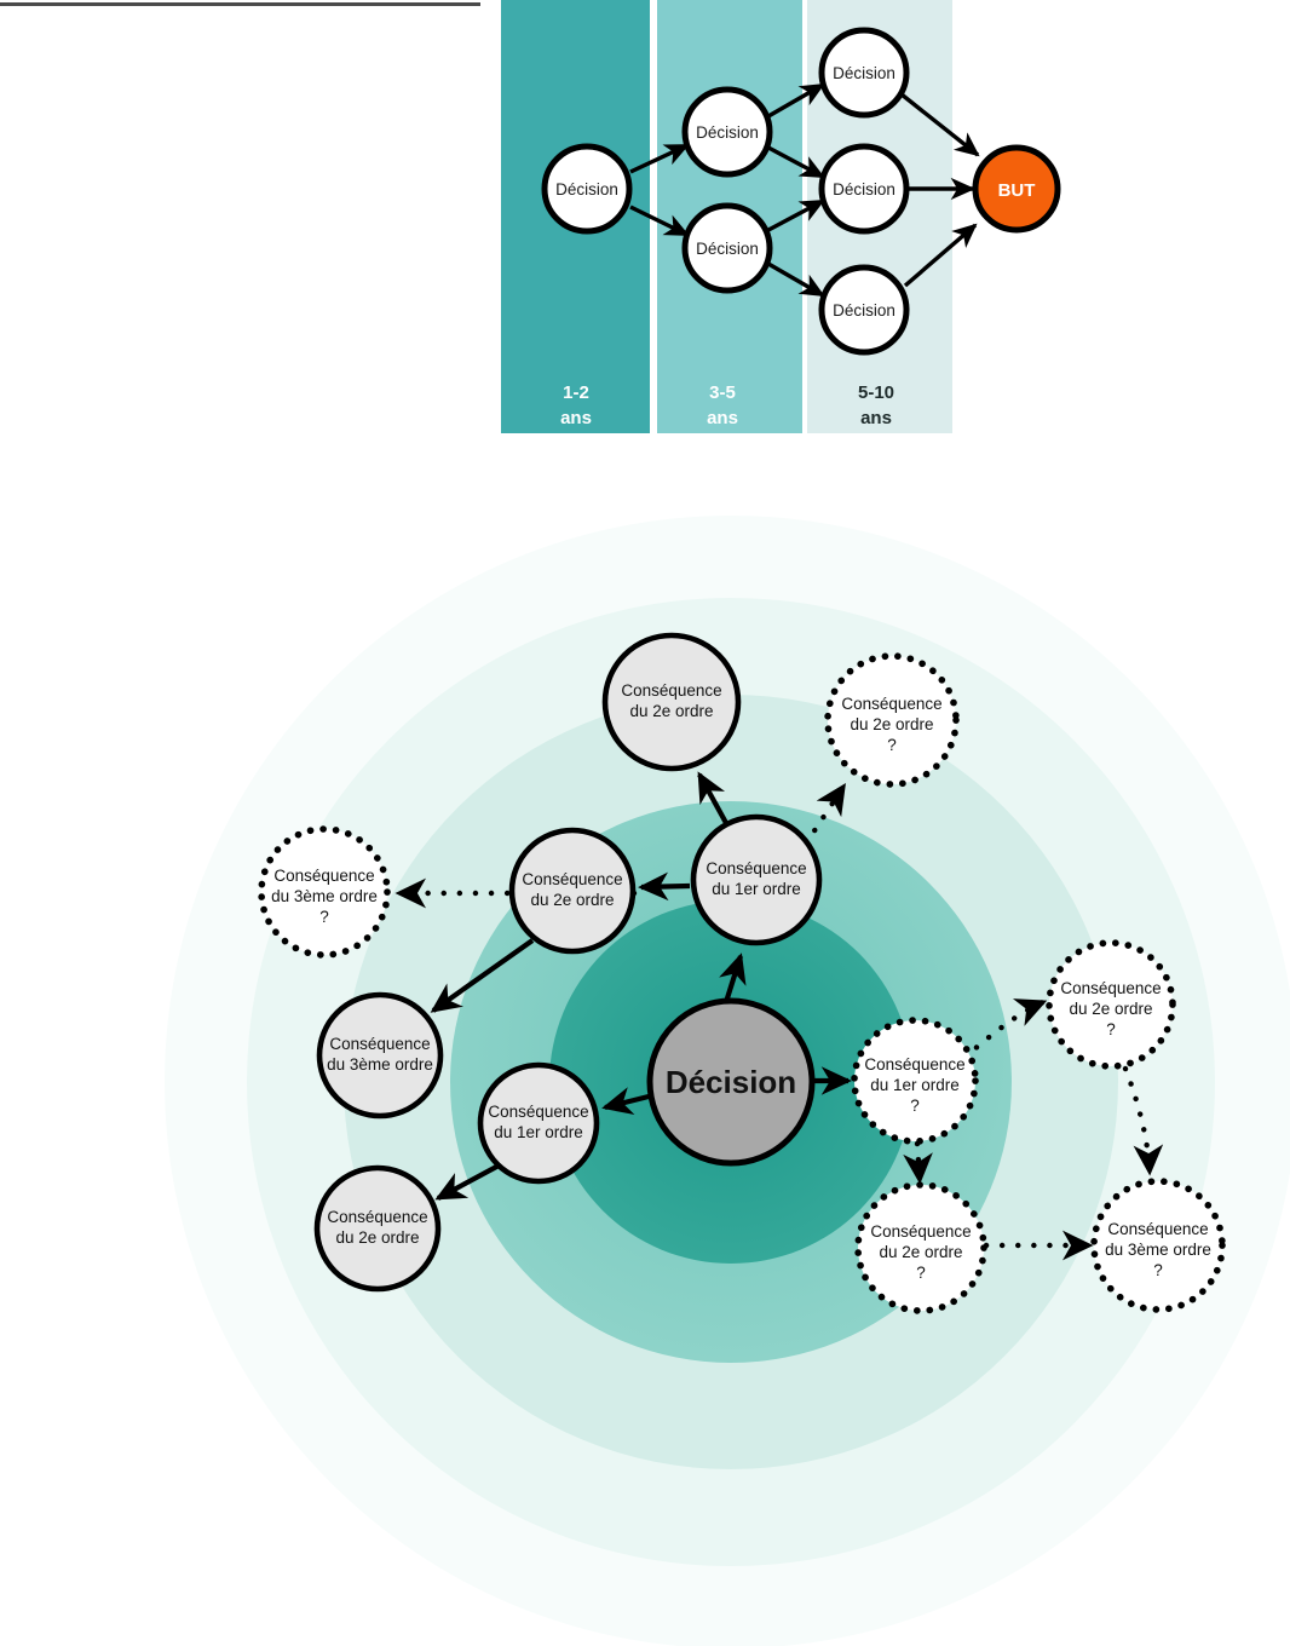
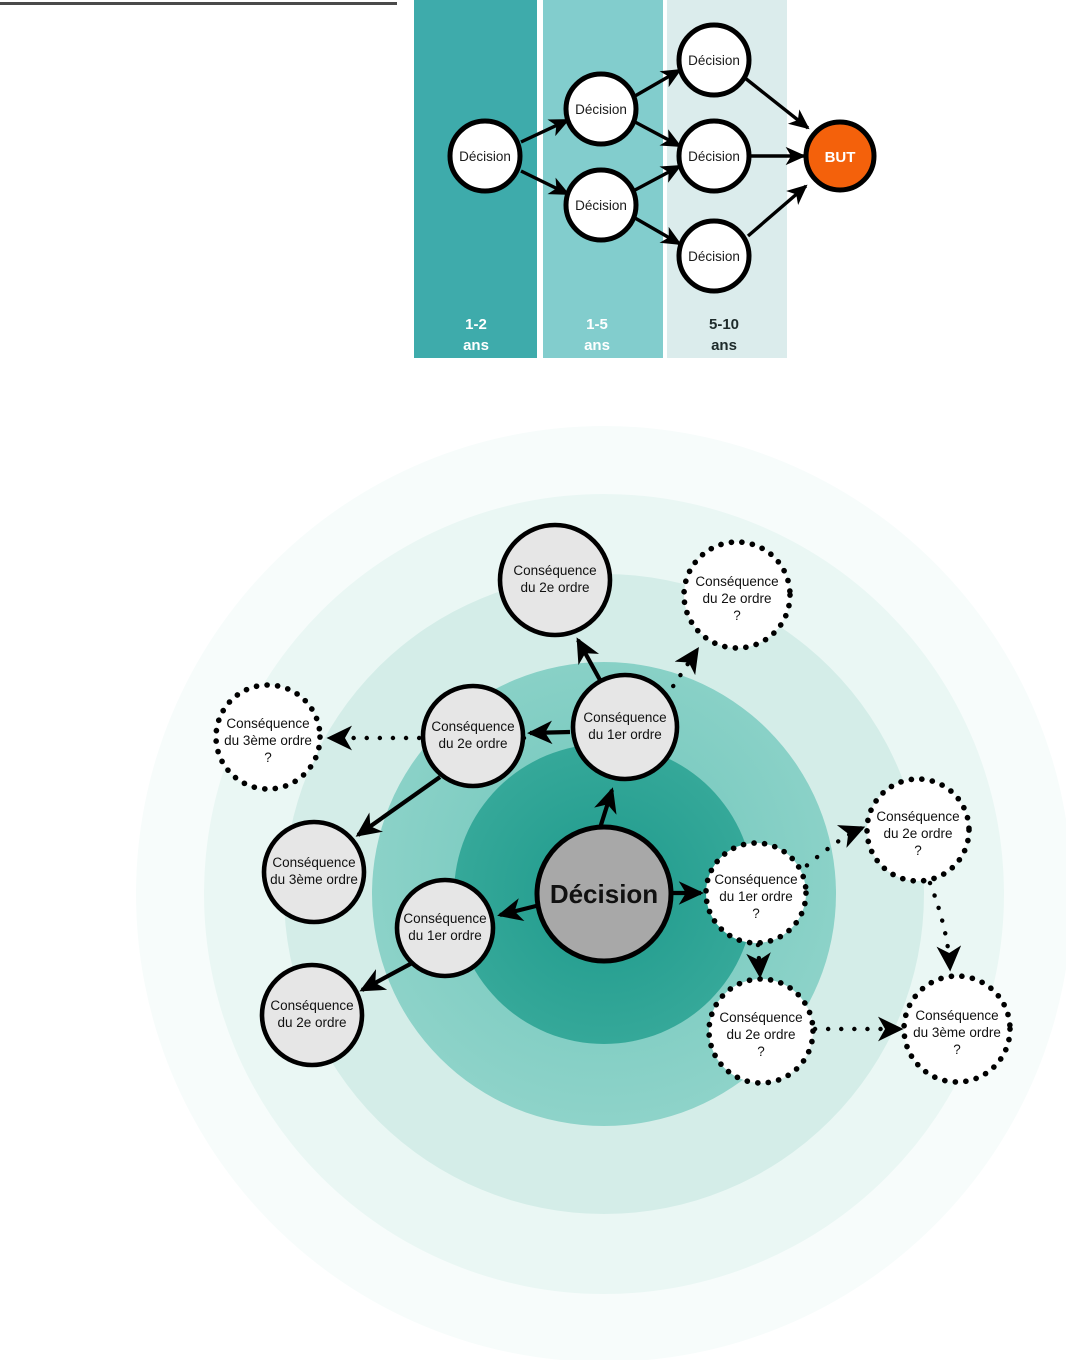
  Décision
  Décision
  Décision
  Décision
  Décision
  Décision
  BUT
  1-2
  ans
- 3-5
+ 1-5
  ans
  5-10
  ans
  Conséquence
  du 1er ordre
  Conséquence
  du 2e ordre
  Conséquence
  du 2e ordre
  Conséquence
  du 3ème ordre
  Conséquence
  du 1er ordre
  Conséquence
  du 2e ordre
  Conséquence
  du 2e ordre
  ?
  Conséquence
  du 3ème ordre
  ?
  Conséquence
  du 1er ordre
  ?
  Conséquence
  du 2e ordre
  ?
  Conséquence
  du 2e ordre
  ?
  Conséquence
  du 3ème ordre
  ?
  Décision
